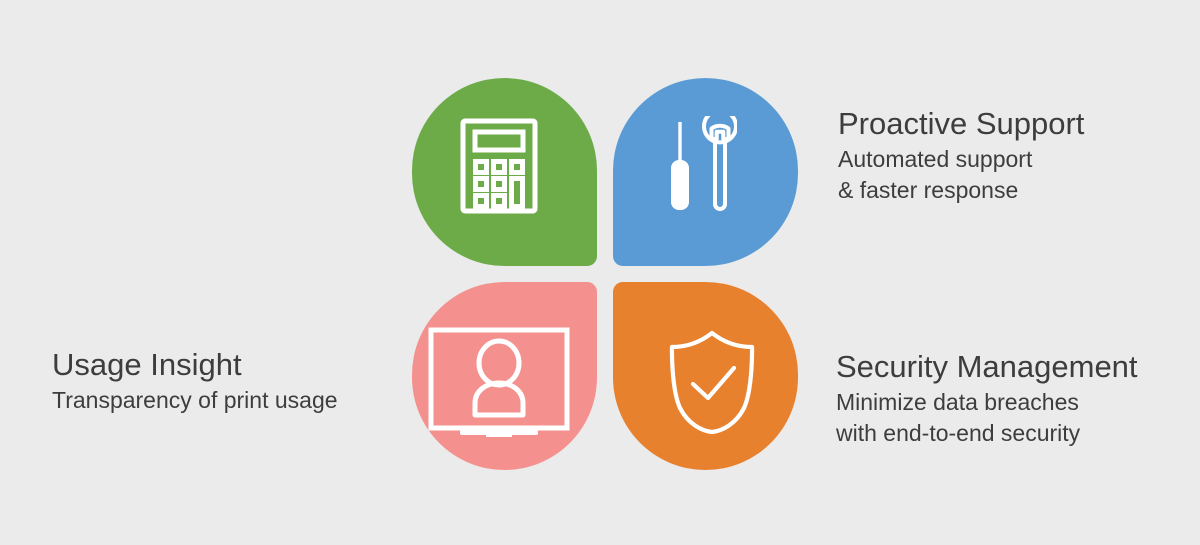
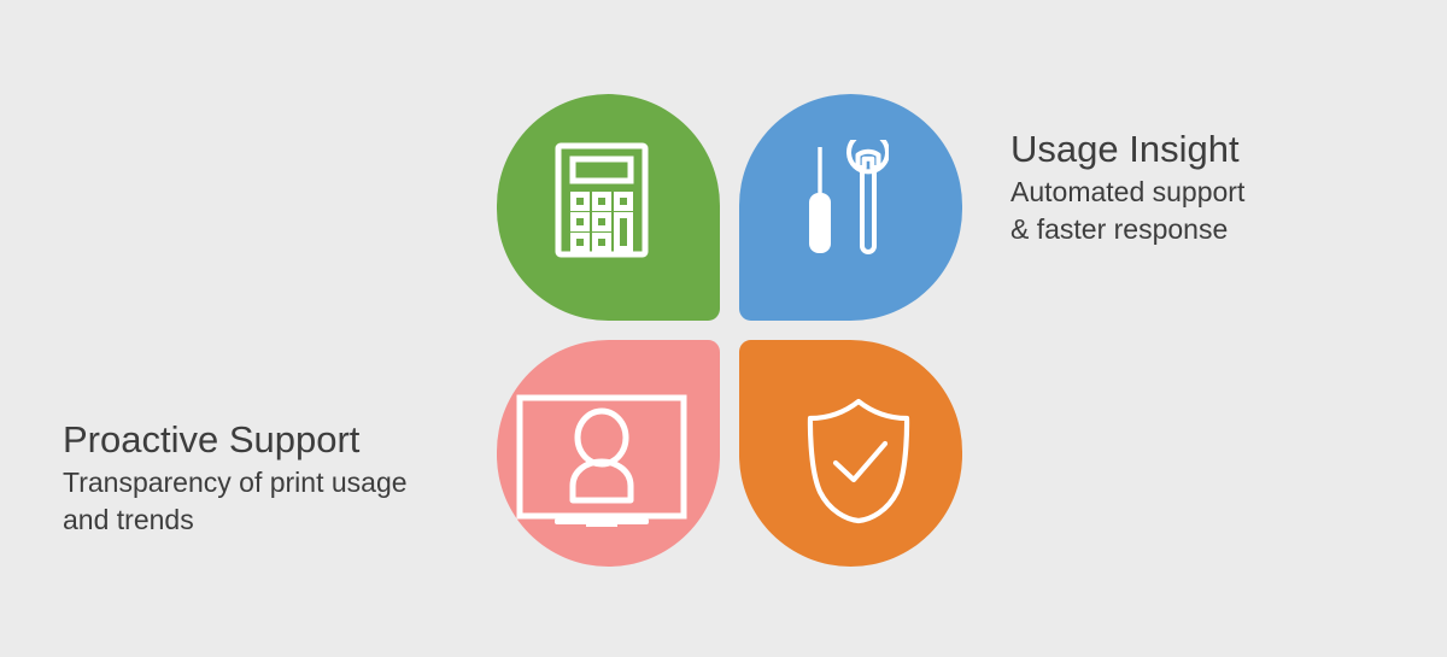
- Usage Insight
+ Proactive Support
  Transparency of print usage
+ and trends
- Proactive Support
+ Usage Insight
  Automated support
  & faster response
- Security Management
- Minimize data breaches
- with end-to-end security
